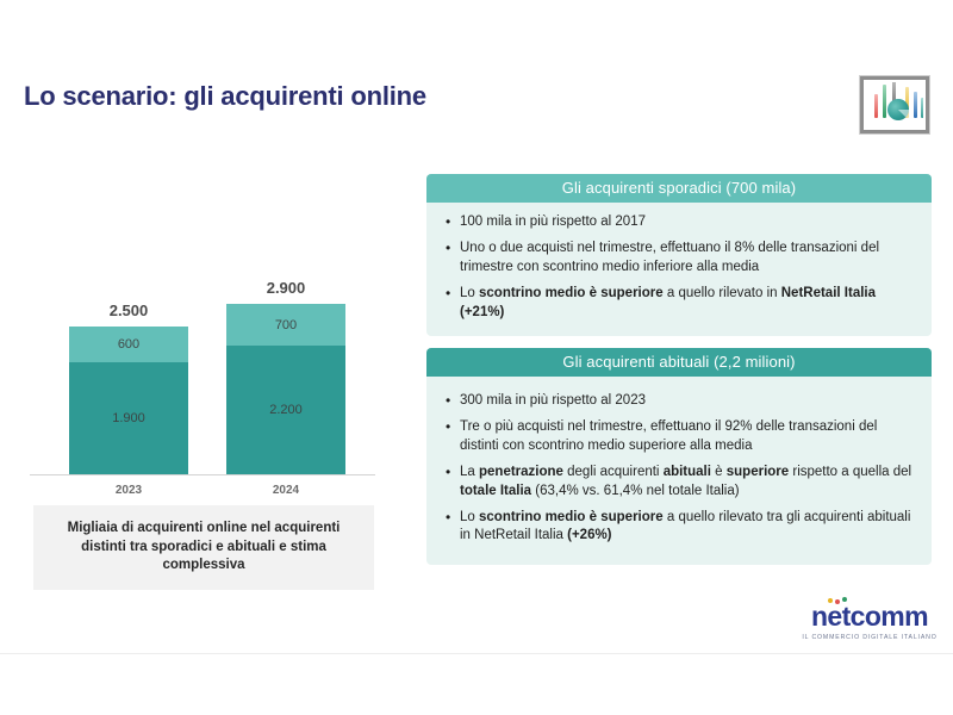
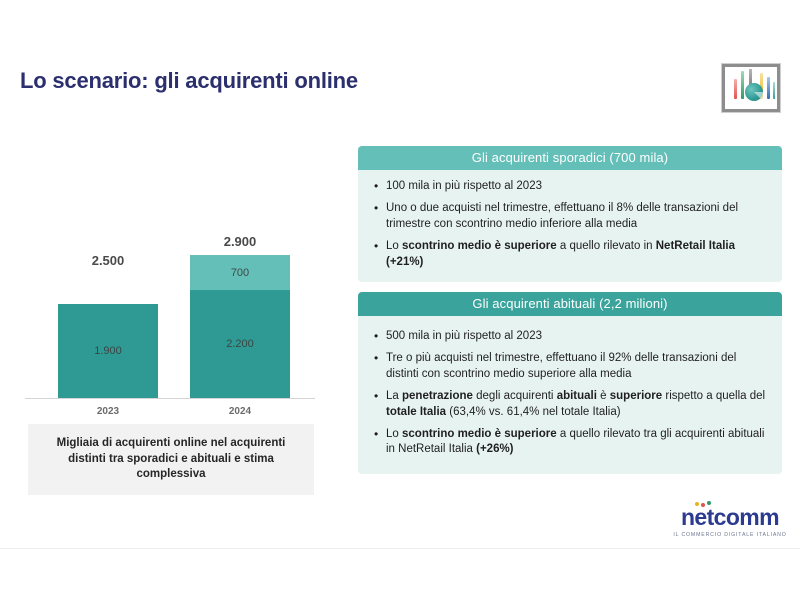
  Lo scenario: gli acquirenti online
  2.500
- 600
  1.900
  2023
  2.900
  700
  2.200
  2024
  Migliaia di acquirenti online nel acquirenti distinti tra sporadici e abituali e stima complessiva
  Gli acquirenti sporadici (700 mila)
- 100 mila in più rispetto al 2017
+ 100 mila in più rispetto al 2023
  Uno o due acquisti nel trimestre, effettuano il 8% delle transazioni del trimestre con scontrino medio inferiore alla media
  Lo scontrino medio è superiore a quello rilevato in NetRetail Italia (+21%)
  Gli acquirenti abituali (2,2 milioni)
- 300 mila in più rispetto al 2023
+ 500 mila in più rispetto al 2023
  Tre o più acquisti nel trimestre, effettuano il 92% delle transazioni del distinti con scontrino medio superiore alla media
  La penetrazione degli acquirenti abituali è superiore rispetto a quella del totale Italia (63,4% vs. 61,4% nel totale Italia)
  Lo scontrino medio è superiore a quello rilevato tra gli acquirenti abituali in NetRetail Italia (+26%)
  netcomm
